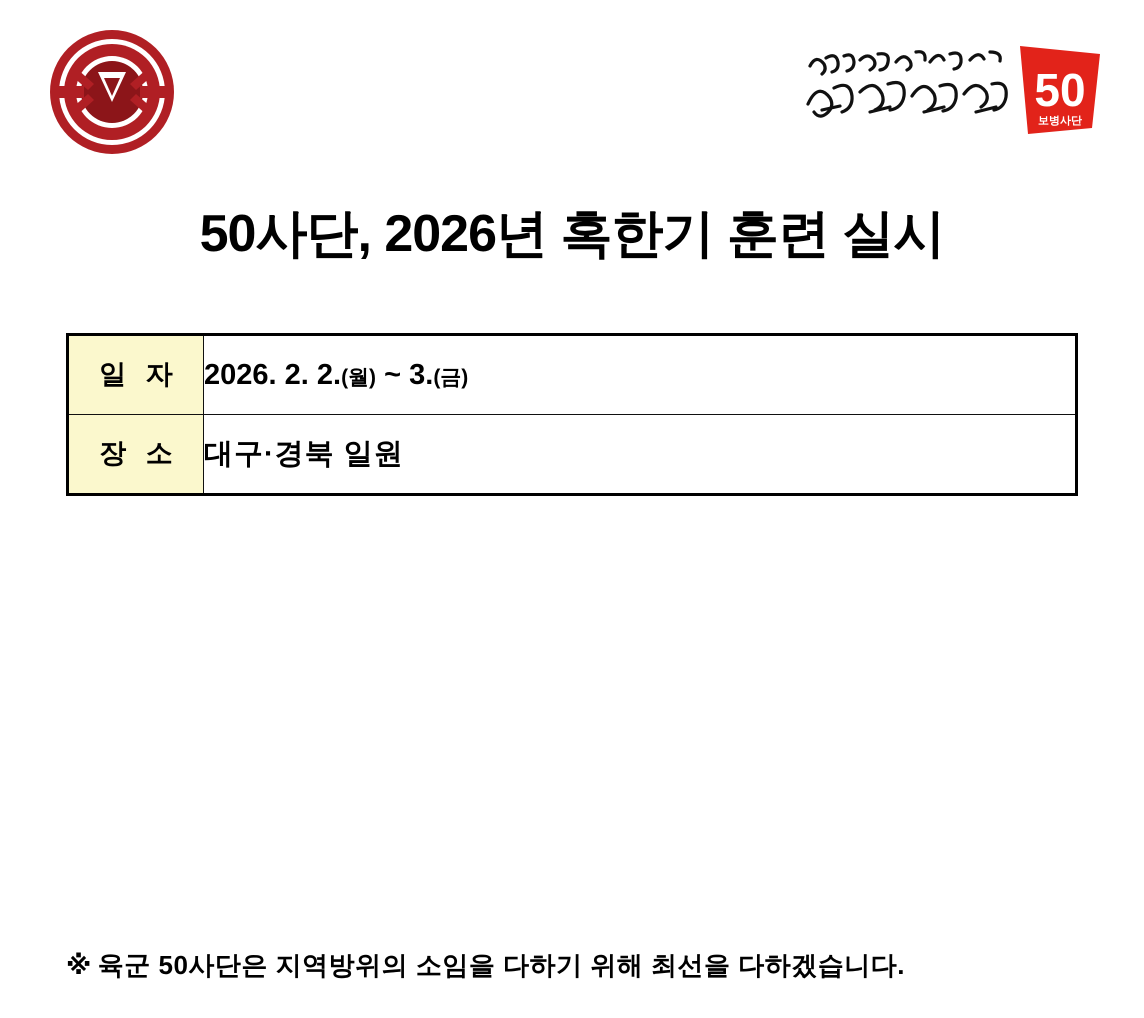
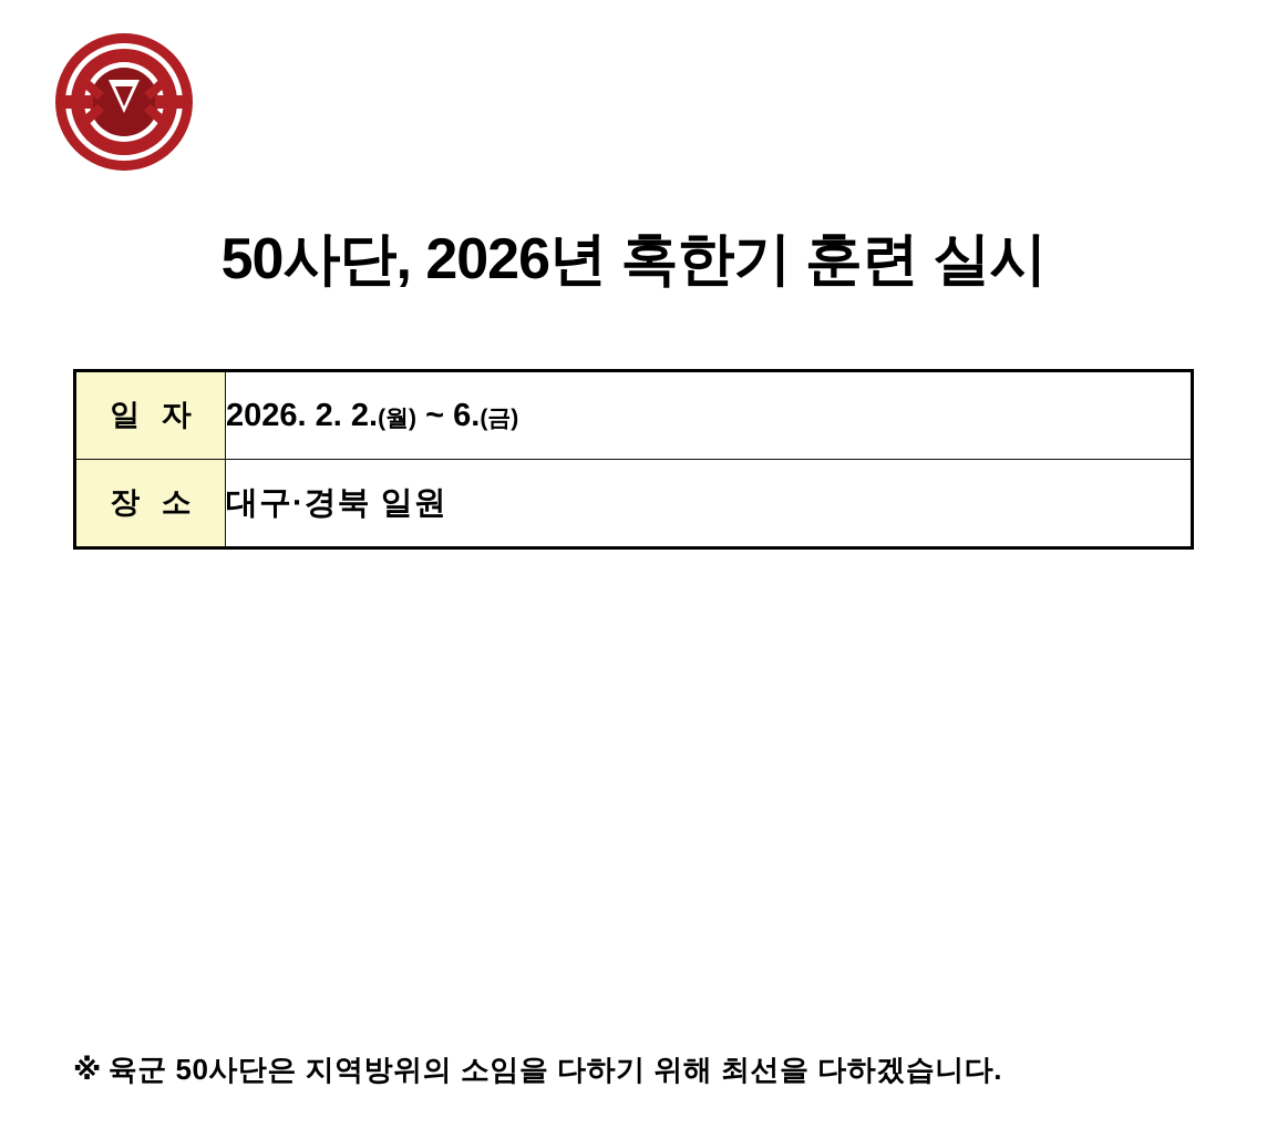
- 50
- 보병사단
  50사단, 2026년 혹한기 훈련 실시
- 일 자	2026. 2. 2.(월) ~ 3.(금)
+ 일 자	2026. 2. 2.(월) ~ 6.(금)
  장 소	대구·경북 일원
  ※ 육군 50사단은 지역방위의 소임을 다하기 위해 최선을 다하겠습니다.
